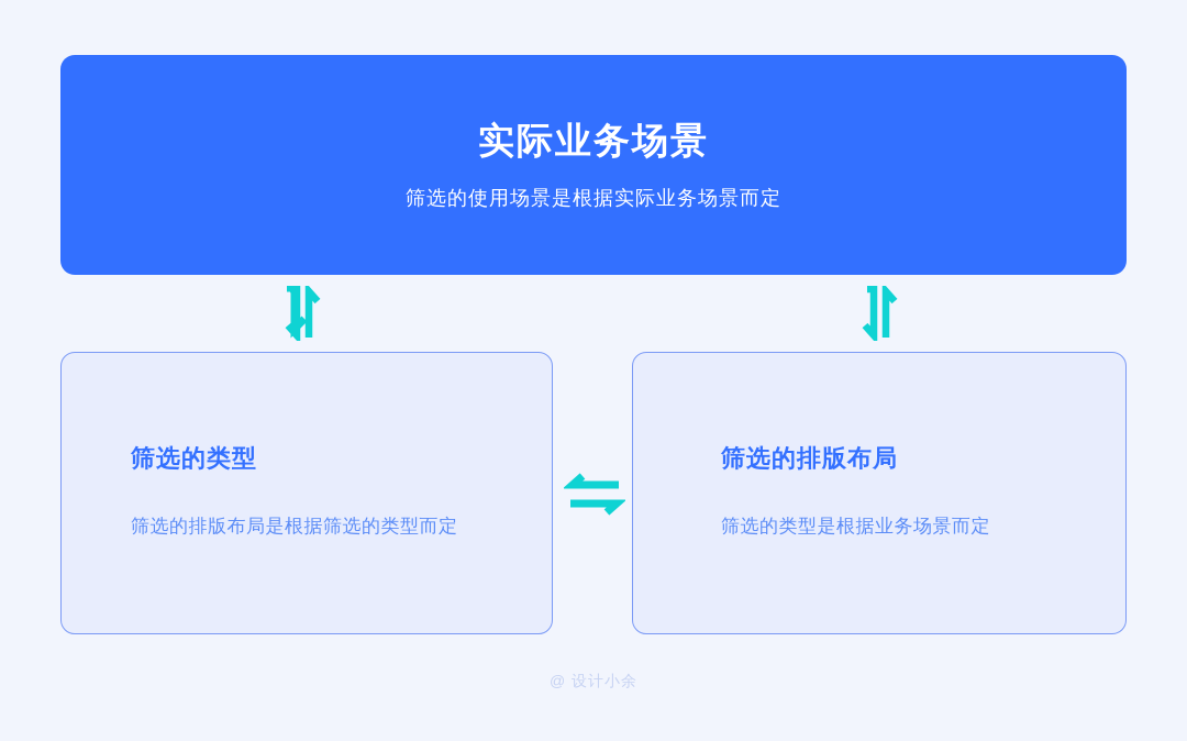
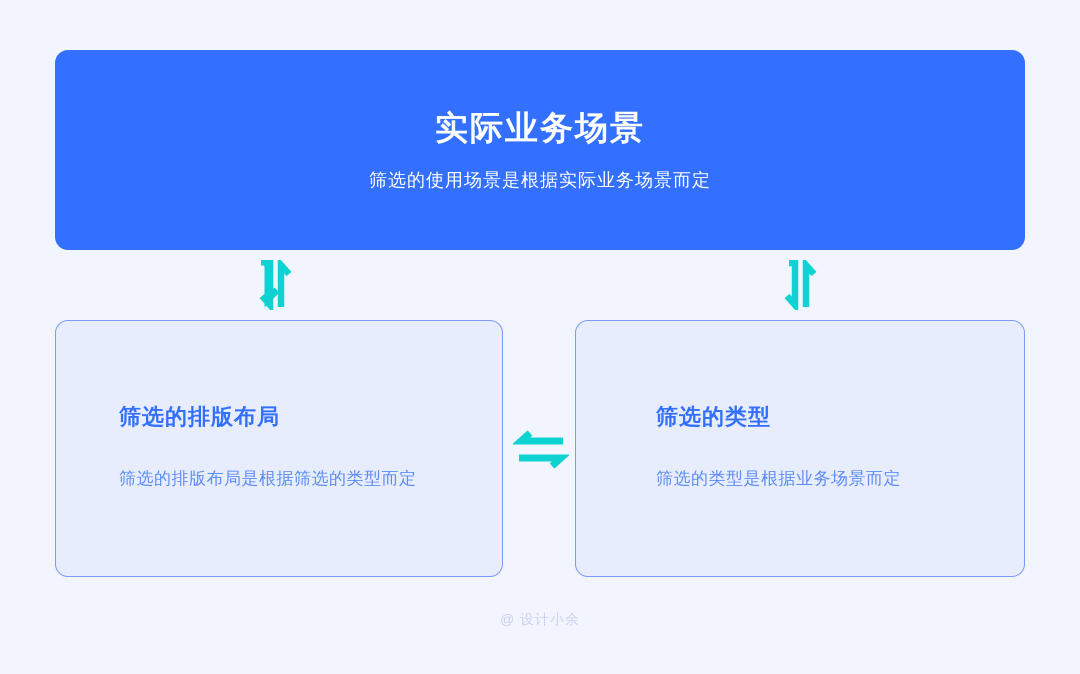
  实际业务场景
  筛选的使用场景是根据实际业务场景而定
- 筛选的类型
+ 筛选的排版布局
  筛选的排版布局是根据筛选的类型而定
- 筛选的排版布局
+ 筛选的类型
  筛选的类型是根据业务场景而定
  @ 设计小余
